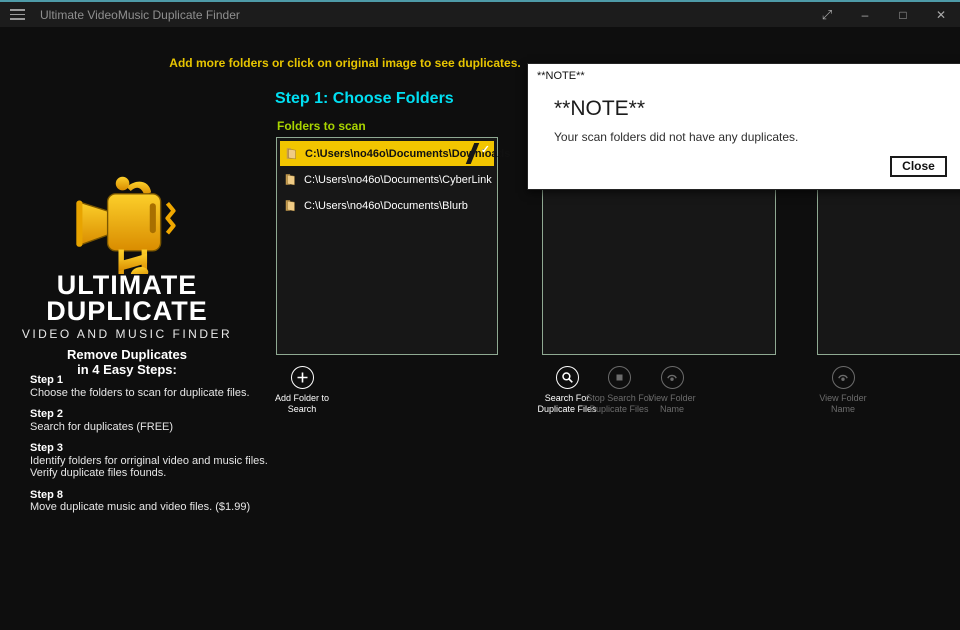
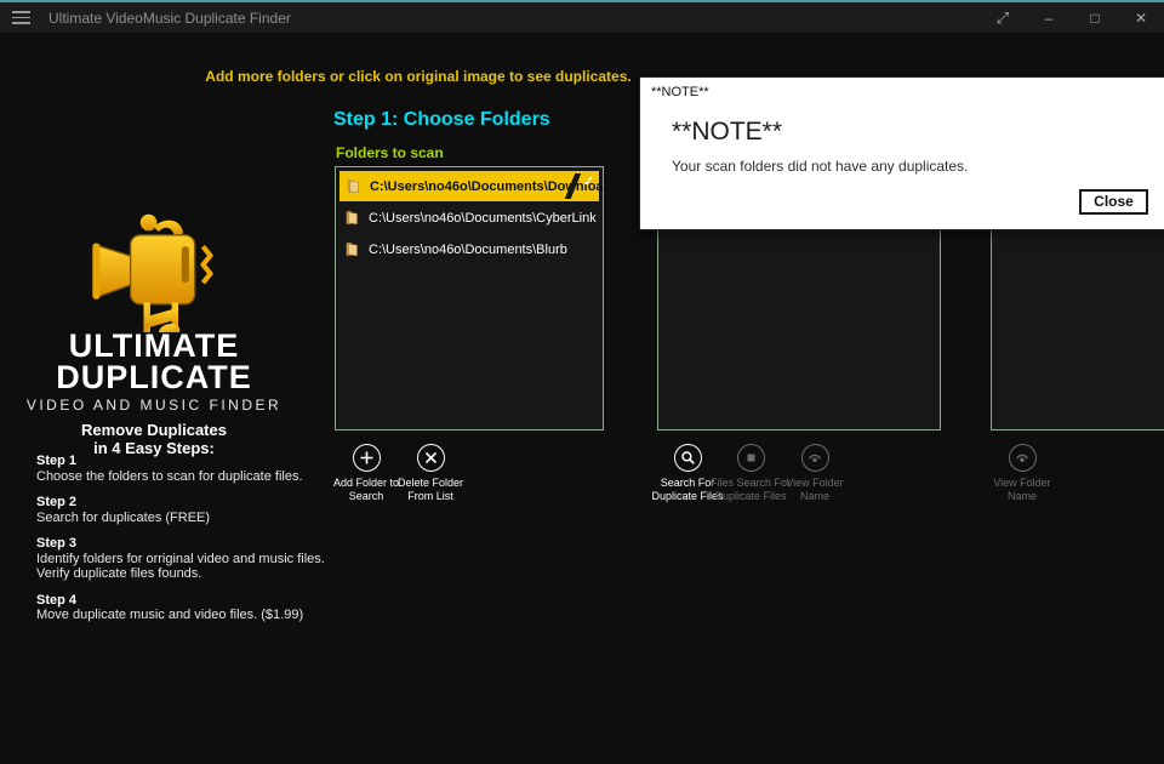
  Ultimate VideoMusic Duplicate Finder
  ⤢
  –
  □
  ✕
  Add more folders or click on original image to see duplicates.
  ULTIMATE
  DUPLICATE
  VIDEO AND MUSIC FINDER
  Remove Duplicates
  in 4 Easy Steps:
  Step 1
  Choose the folders to scan for duplicate files.
  Step 2
  Search for duplicates (FREE)
  Step 3
  Identify folders for orriginal video and music files.
  Verify duplicate files founds.
- Step 8
+ Step 4
  Move duplicate music and video files. ($1.99)
  Step 1: Choose Folders
  Folders to scan
  C:\Users\no46o\Documents\Donloads
  ✓
  C:\Users\no46o\Documents\CyberLink
  C:\Users\no46o\Documents\Blurb
  Add Folder to Search
+ Delete Folder From List
  Search For Duplicate Files
- Stop Search For Duplicate Files
+ Files Search For Duplicate Files
  View Folder Name
  View Folder Name
  **NOTE**
  **NOTE**
  Your scan folders did not have any duplicates.
  Close
